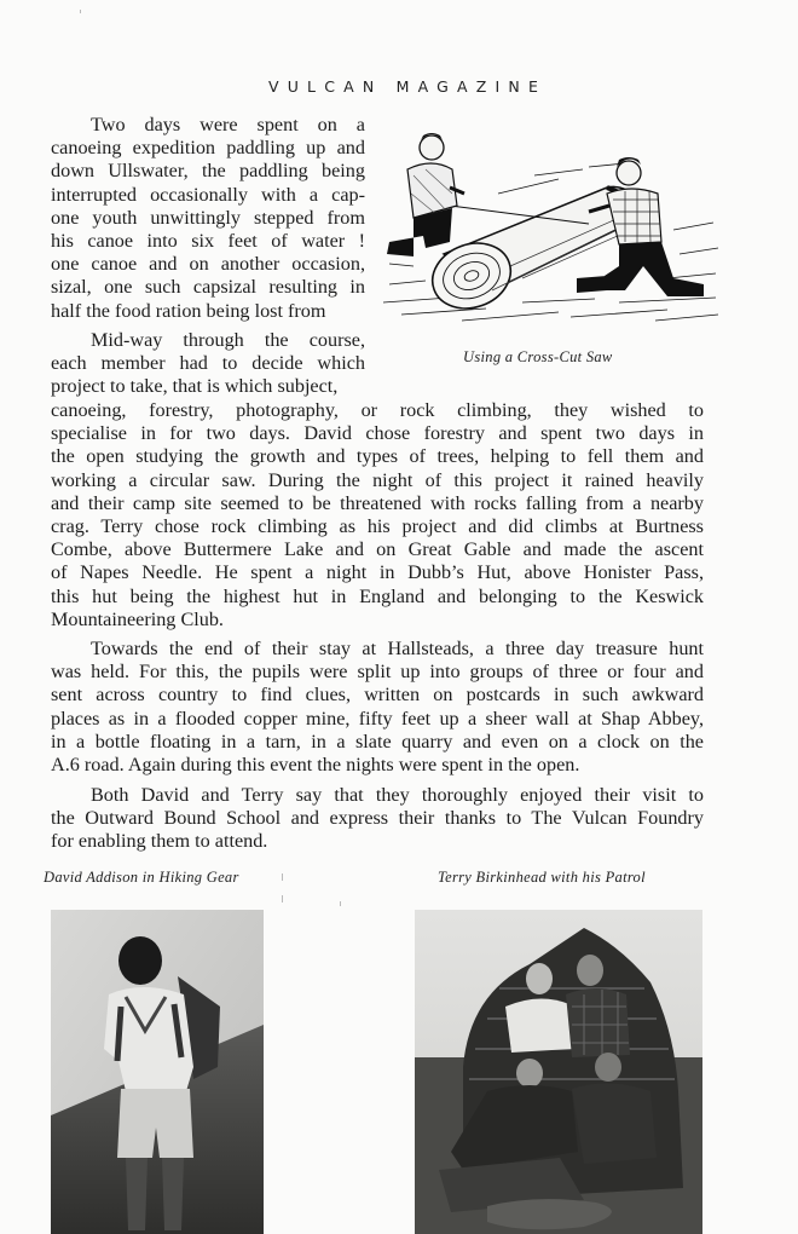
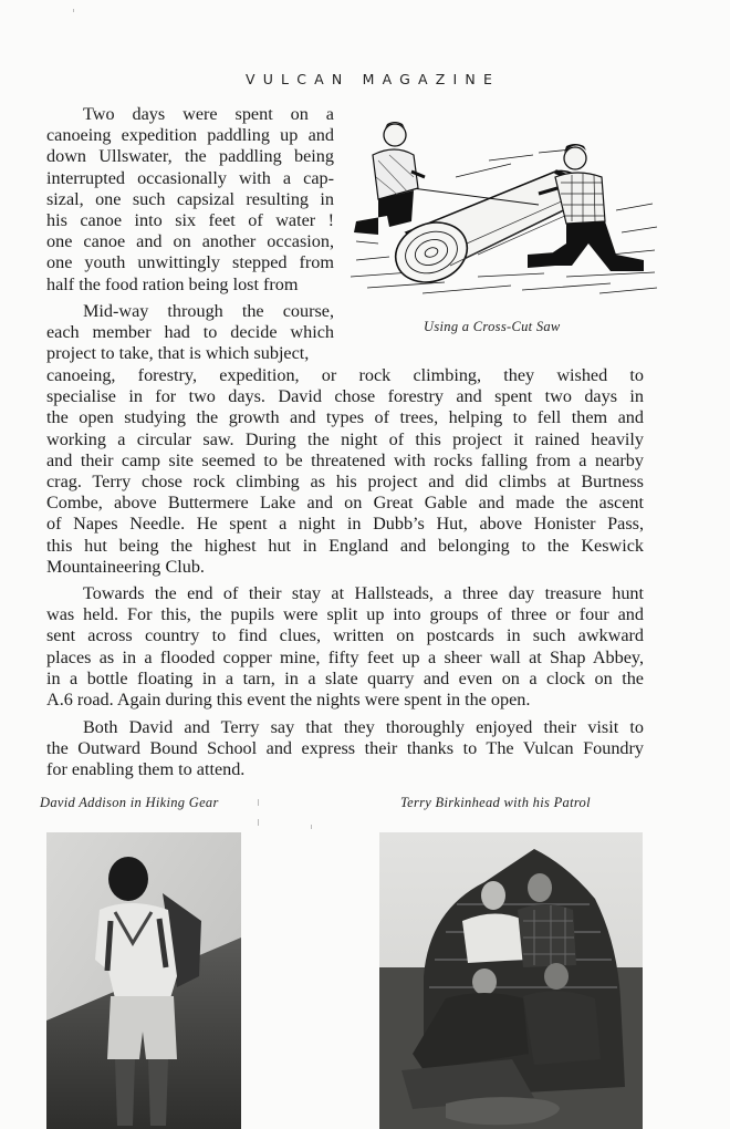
  VULCAN MAGAZINE
  Two days were spent on a
  canoeing expedition paddling up and
  down Ullswater, the paddling being
  interrupted occasionally with a cap-
- one youth unwittingly stepped from
+ sizal, one such capsizal resulting in
  his canoe into six feet of water !
  one canoe and on another occasion,
- sizal, one such capsizal resulting in
+ one youth unwittingly stepped from
  half the food ration being lost from
  Using a Cross-Cut Saw
  Mid-way through the course,
  each member had to decide which
  project to take, that is which subject,
- canoeing, forestry, photography, or rock climbing, they wished to
+ canoeing, forestry, expedition, or rock climbing, they wished to
  specialise in for two days. David chose forestry and spent two days in
  the open studying the growth and types of trees, helping to fell them and
  working a circular saw. During the night of this project it rained heavily
  and their camp site seemed to be threatened with rocks falling from a nearby
  crag. Terry chose rock climbing as his project and did climbs at Burtness
  Combe, above Buttermere Lake and on Great Gable and made the ascent
  of Napes Needle. He spent a night in Dubb’s Hut, above Honister Pass,
  this hut being the highest hut in England and belonging to the Keswick
  Mountaineering Club.
  Towards the end of their stay at Hallsteads, a three day treasure hunt
  was held. For this, the pupils were split up into groups of three or four and
  sent across country to find clues, written on postcards in such awkward
  places as in a flooded copper mine, fifty feet up a sheer wall at Shap Abbey,
  in a bottle floating in a tarn, in a slate quarry and even on a clock on the
  A.6 road. Again during this event the nights were spent in the open.
  Both David and Terry say that they thoroughly enjoyed their visit to
  the Outward Bound School and express their thanks to The Vulcan Foundry
  for enabling them to attend.
  David Addison in Hiking Gear
  Terry Birkinhead with his Patrol
